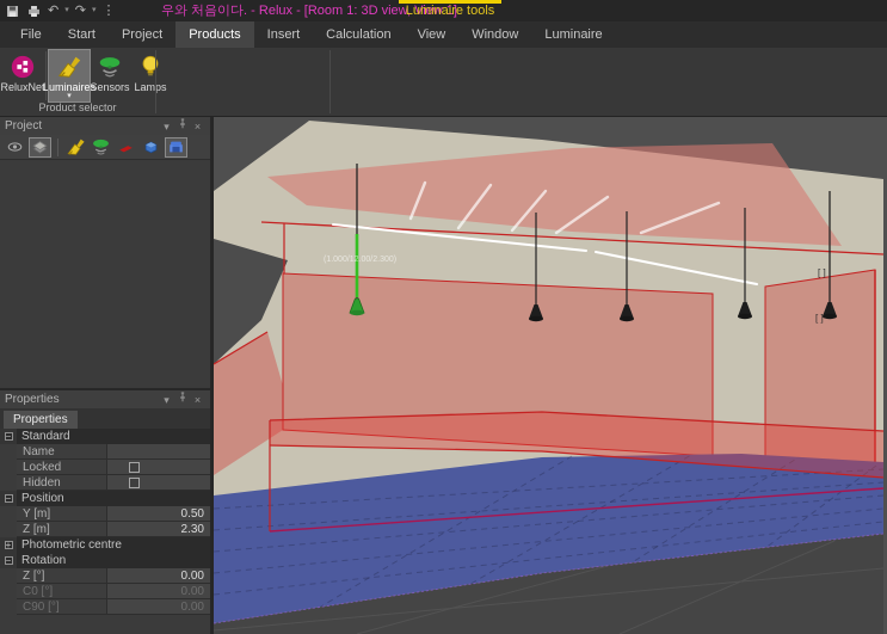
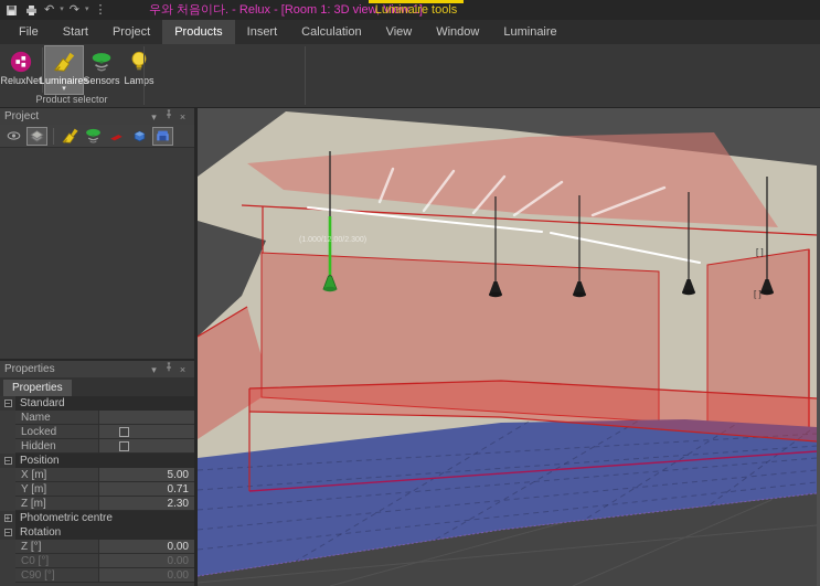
  ↶
  ↷
  ⋮
  우와 처음이다. - Relux - [Room 1: 3D view, View 1]
  Luminaire tools
  File
  Start
  Project
  Products
  Insert
  Calculation
  View
  Window
  Luminaire
  ReluxNet
  Luminaires
  Sensors
  Lamps
  Product selector
  Project
  ▾
  ×
  Properties
  ▾
  ×
  Properties
  −
  Standard
  Name
  Locked
  Hidden
  −
  Position
+ X [m]
+ 5.00
  Y [m]
- 0.50
+ 0.71
  Z [m]
  2.30
  +
  Photometric centre
  −
  Rotation
  Z [°]
  0.00
  C0 [°]
  0.00
  C90 [°]
  0.00
  [ ]
  [ ]
